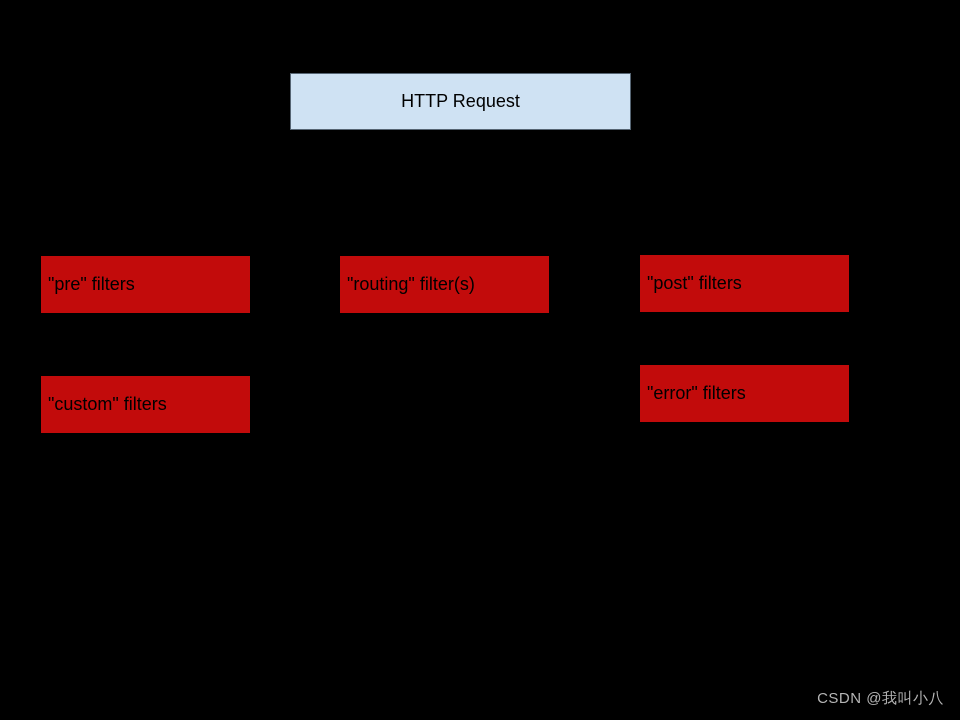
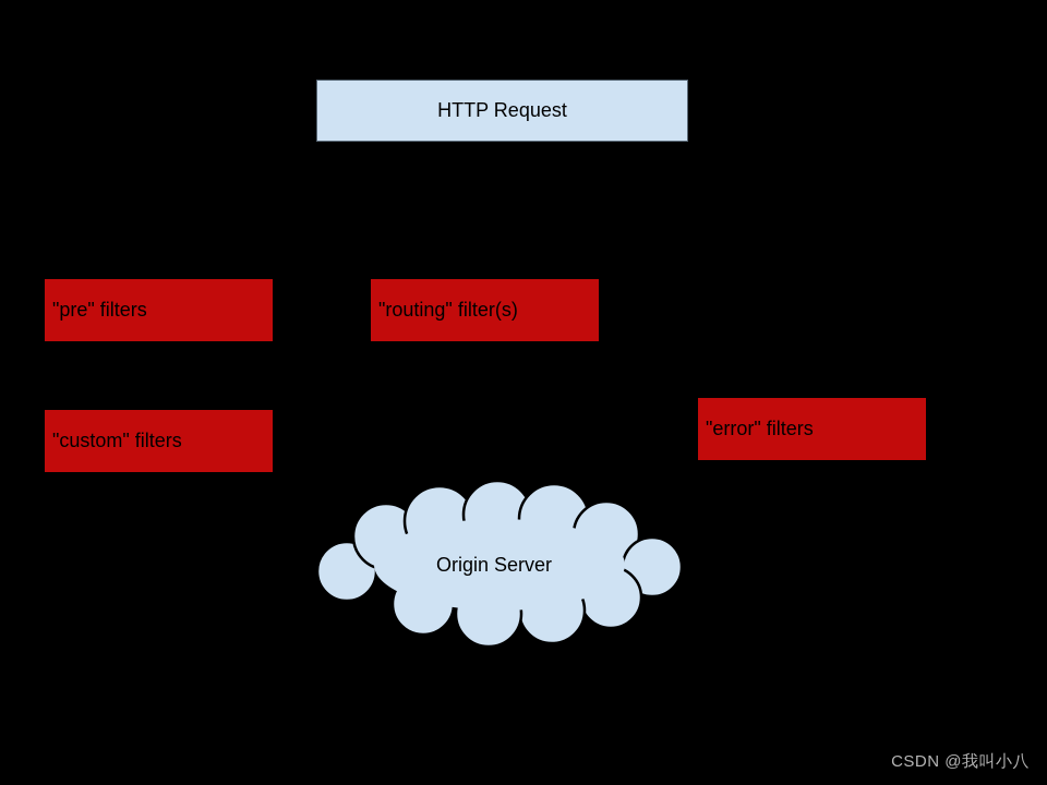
  HTTP Request
  "pre" filters
  "routing" filter(s)
- "post" filters
  "custom" filters
  "error" filters
+ Origin Server
  CSDN @我叫小八
